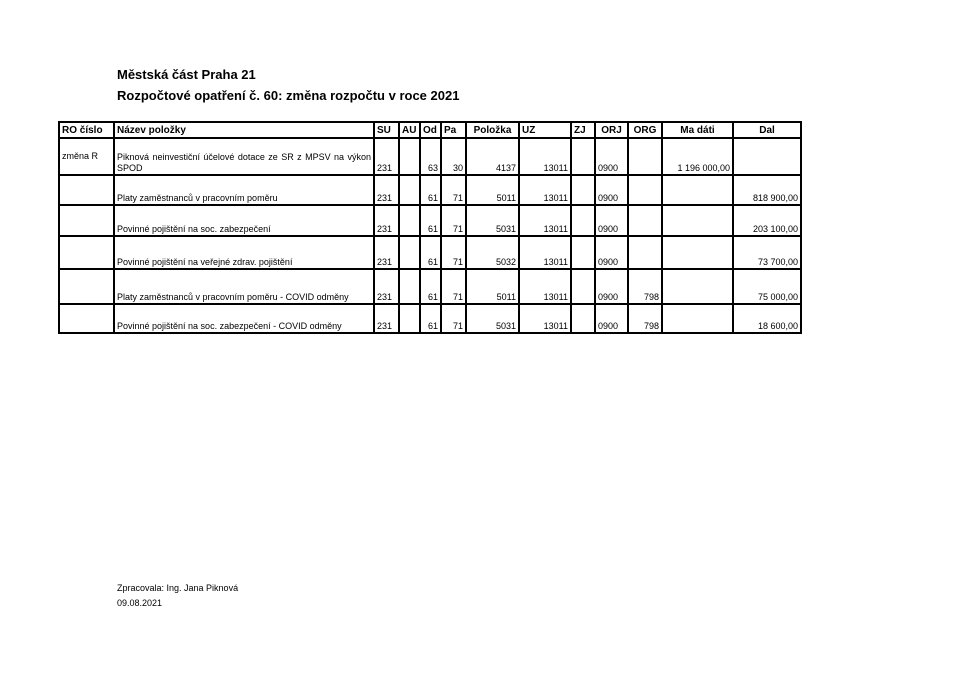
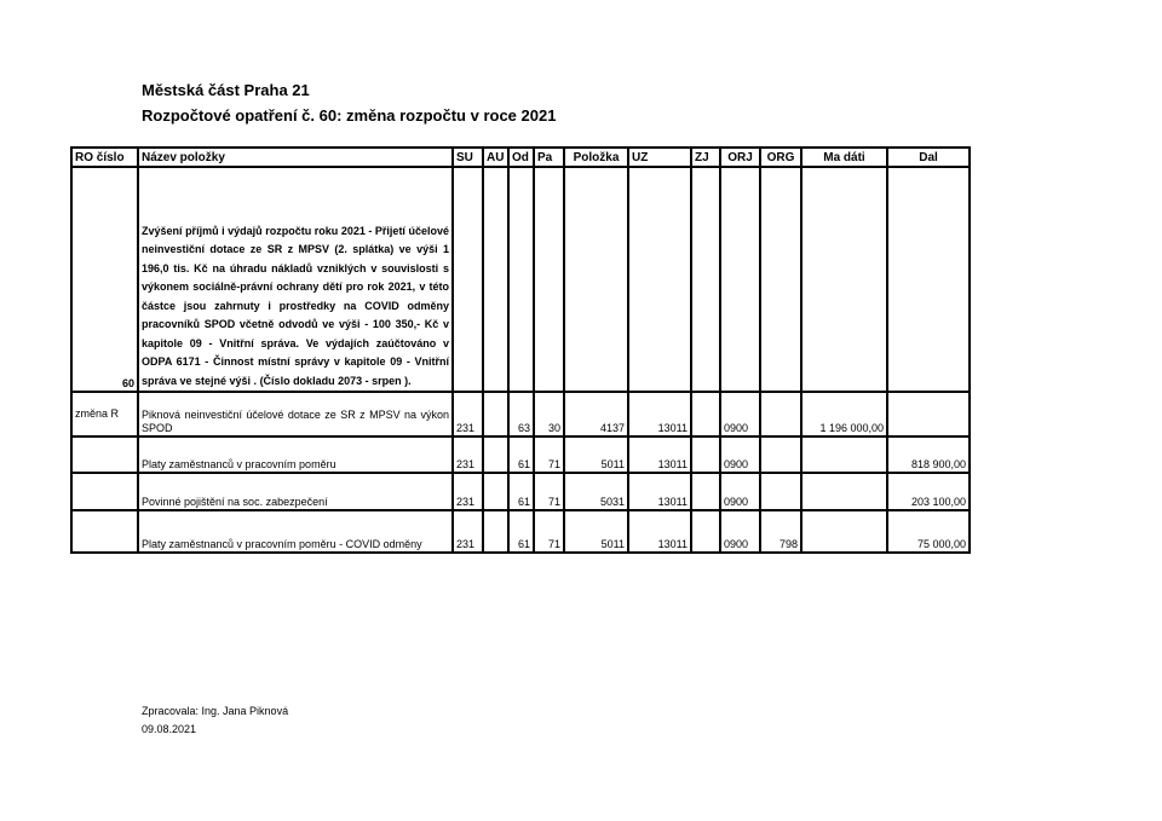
  Městská část Praha 21
  Rozpočtové opatření č. 60: změna rozpočtu v roce 2021
  RO číslo	Název položky	SU	AU	Od	Pa	Položka	UZ	ZJ	ORJ	ORG	Ma dáti	Dal
+ 60	Zvýšení příjmů i výdajů rozpočtu roku 2021 - Přijetí účelové neinvestiční dotace ze SR z MPSV (2. splátka) ve výši 1 196,0 tis. Kč na úhradu nákladů vzniklých v souvislosti s výkonem sociálně-právní ochrany dětí pro rok 2021, v této částce jsou zahrnuty i prostředky na COVID odměny pracovníků SPOD včetně odvodů ve výši - 100 350,- Kč v kapitole 09 - Vnitřní správa. Ve výdajích zaúčtováno v ODPA 6171 - Činnost místní správy v kapitole 09 - Vnitřní správa ve stejné výši . (Číslo dokladu 2073 - srpen ).
  změna R	Piknová neinvestiční účelové dotace ze SR z MPSV na výkon SPOD	231		63	30	4137	13011		0900		1 196 000,00
  	Platy zaměstnanců v pracovním poměru	231		61	71	5011	13011		0900			818 900,00
  	Povinné pojištění na soc. zabezpečení	231		61	71	5031	13011		0900			203 100,00
- 	Povinné pojištění na veřejné zdrav. pojištění	231		61	71	5032	13011		0900			73 700,00
  	Platy zaměstnanců v pracovním poměru - COVID odměny	231		61	71	5011	13011		0900	798		75 000,00
- 	Povinné pojištění na soc. zabezpečení - COVID odměny	231		61	71	5031	13011		0900	798		18 600,00
  Zpracovala: Ing. Jana Piknová
  09.08.2021
